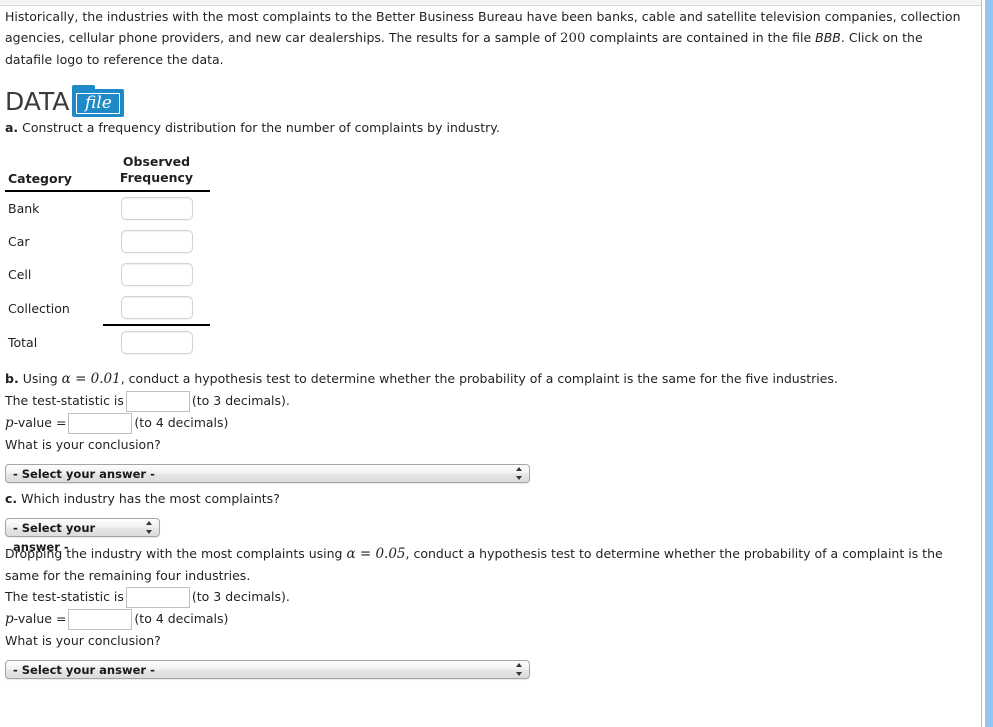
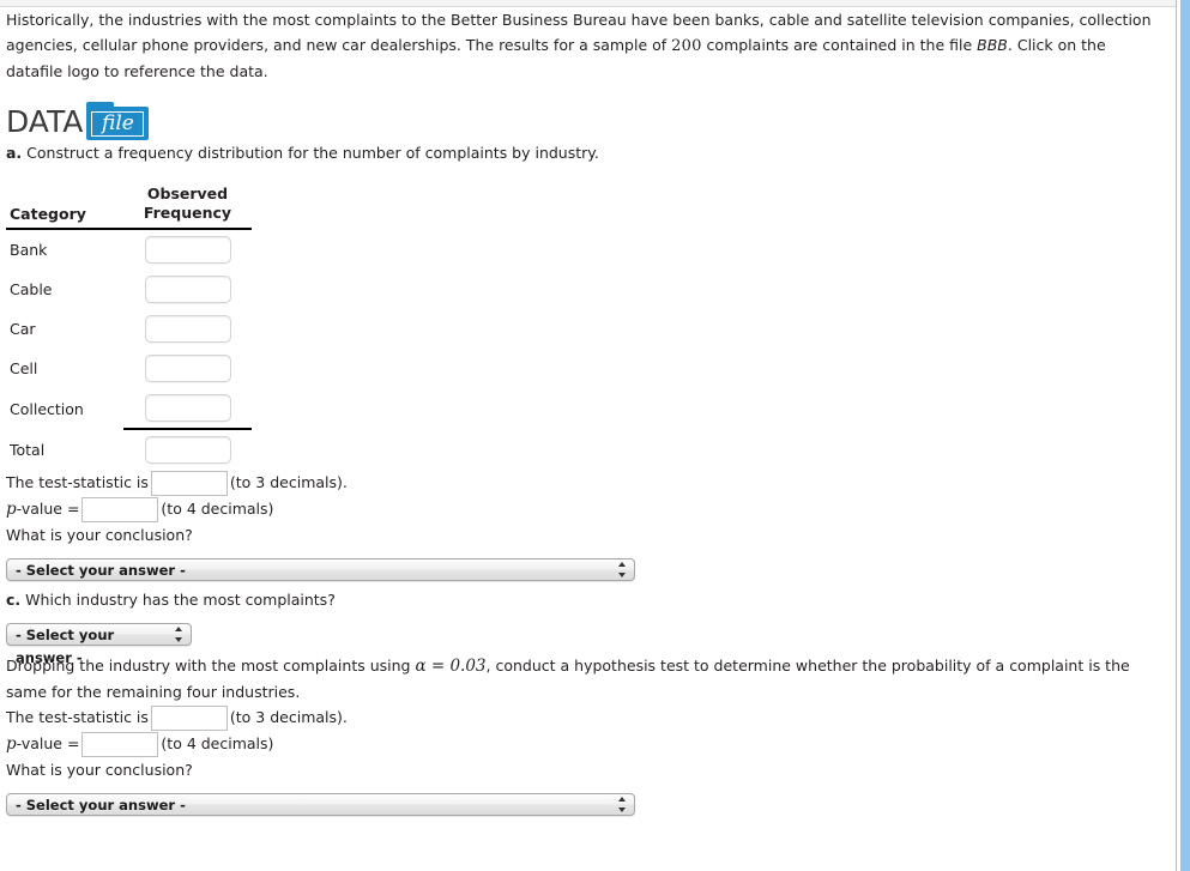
  Historically, the industries with the most complaints to the Better Business Bureau have been banks, cable and satellite television companies, collection agencies, cellular phone providers, and new car dealerships. The results for a sample of 200 complaints are contained in the file BBB. Click on the datafile logo to reference the data.
  DATA
  file
  a. Construct a frequency distribution for the number of complaints by industry.
  Category	Observed Frequency
  Bank
+ Cable
  Car
  Cell
  Collection
  Total
- b. Using α = 0.01, conduct a hypothesis test to determine whether the probability of a complaint is the same for the five industries.
  The test-statistic is (to 3 decimals).
  p-value = (to 4 decimals)
  What is your conclusion?
  - Select your answer -
  c. Which industry has the most complaints?
  - Select your answer -
- Dropping the industry with the most complaints using α = 0.05, conduct a hypothesis test to determine whether the probability of a complaint is the same for the remaining four industries.
+ Dropping the industry with the most complaints using α = 0.03, conduct a hypothesis test to determine whether the probability of a complaint is the same for the remaining four industries.
  The test-statistic is (to 3 decimals).
  p-value = (to 4 decimals)
  What is your conclusion?
  - Select your answer -
